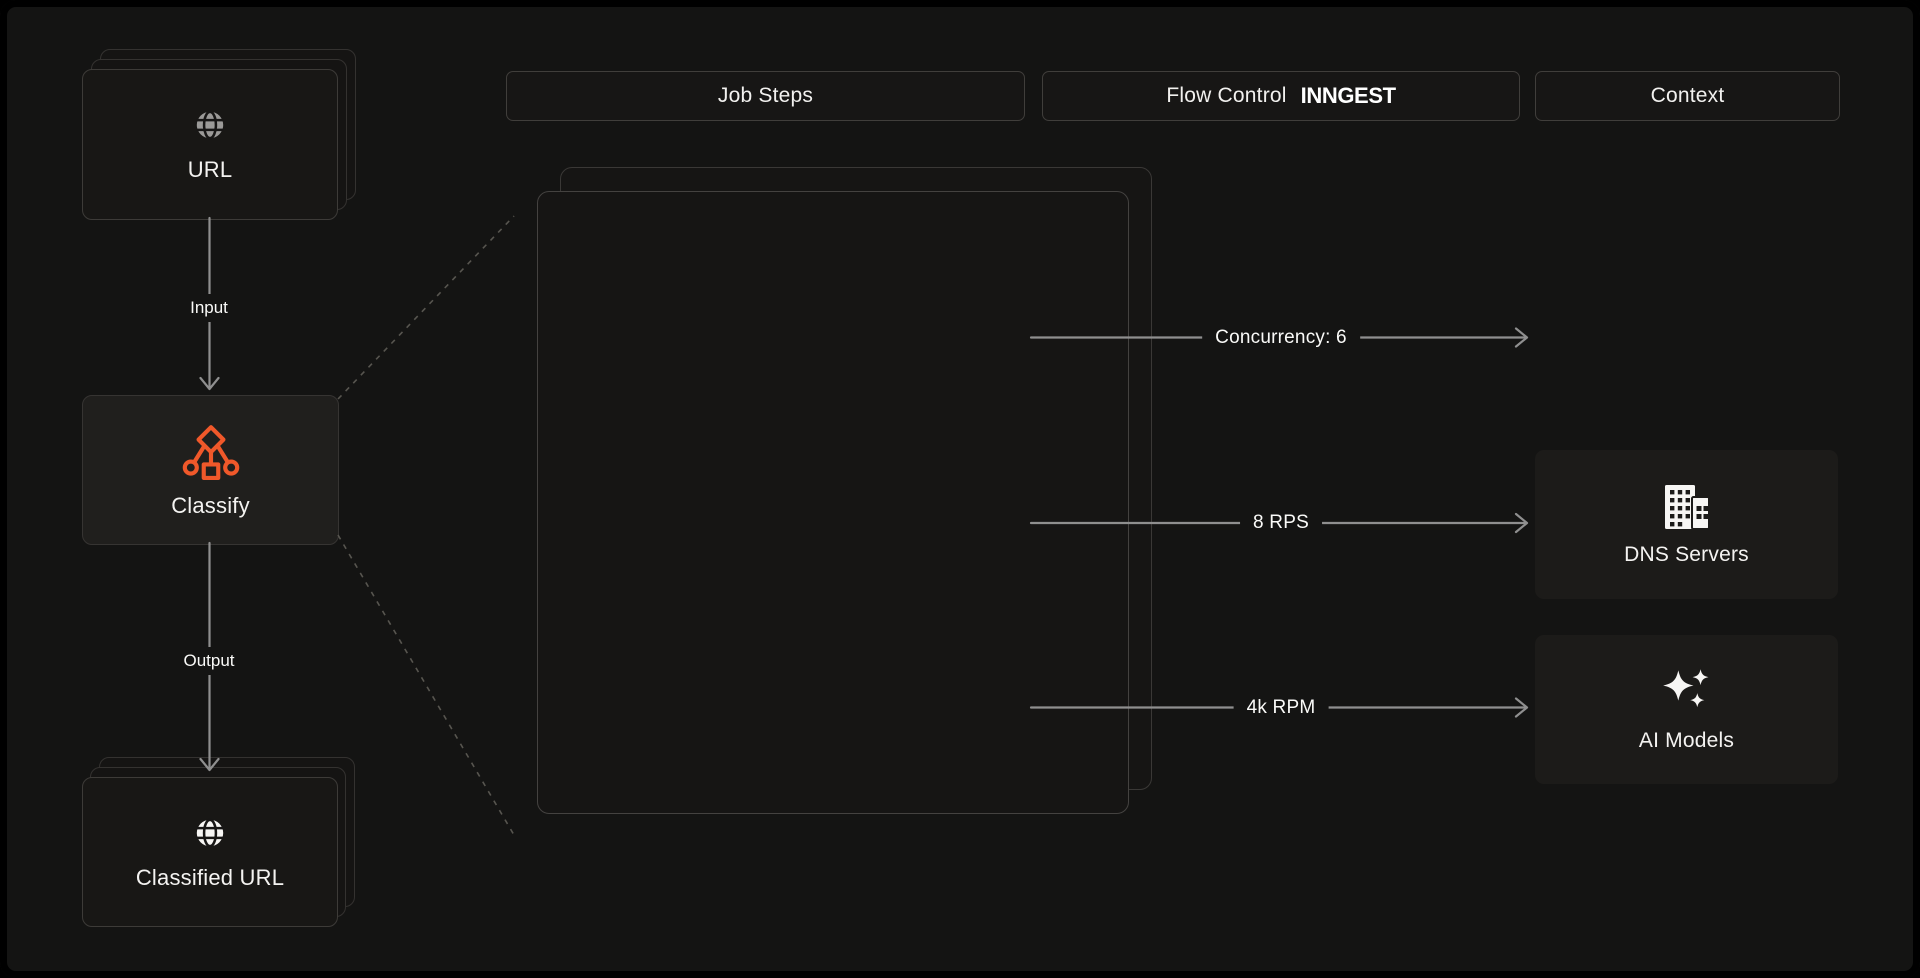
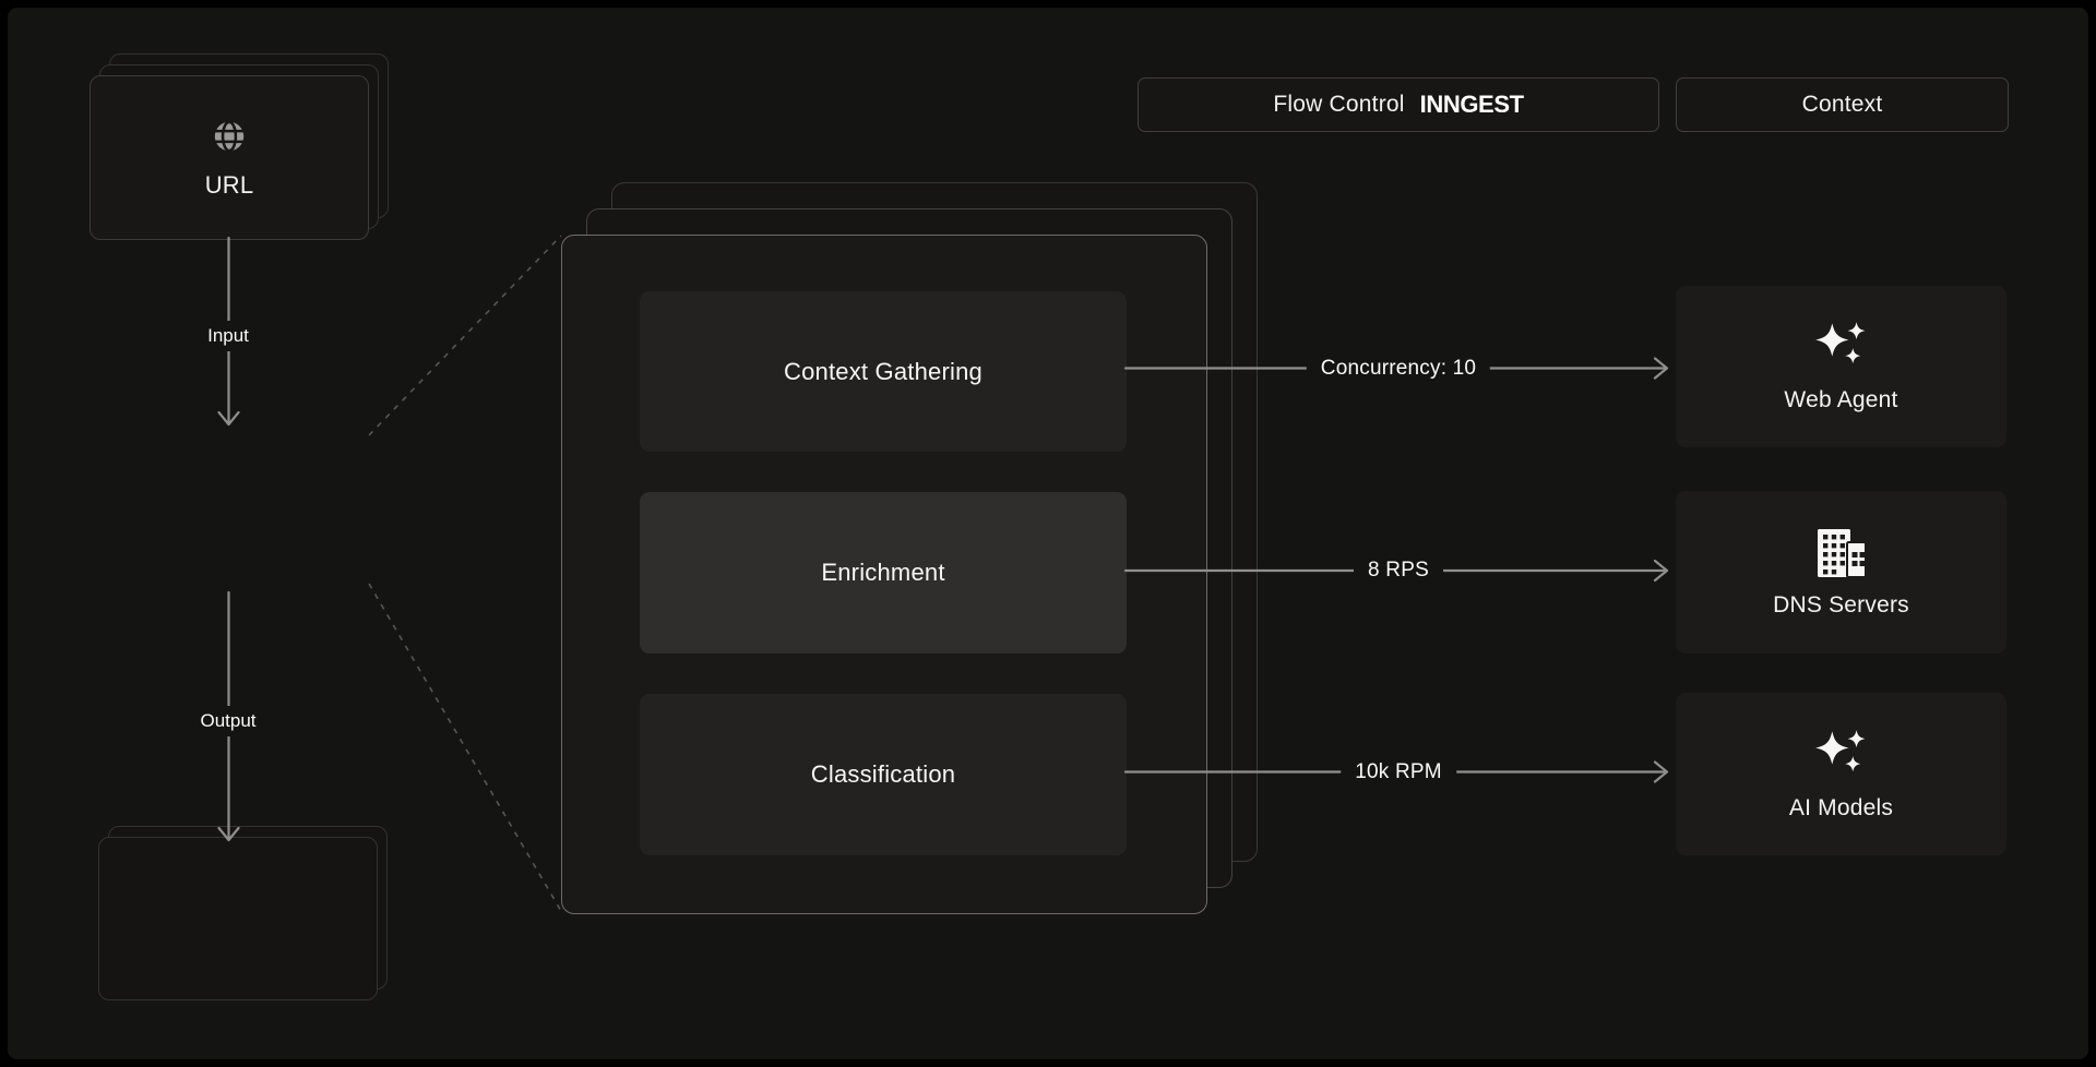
  URL
- Classify
- Classified URL
- Job Steps
  Flow Control
  INNGEST
  Context
+ Context Gathering
+ Enrichment
+ Classification
+ Web Agent
  DNS Servers
  AI Models
  Input
  Output
- Concurrency: 6
+ Concurrency: 10
  8 RPS
- 4k RPM
+ 10k RPM
